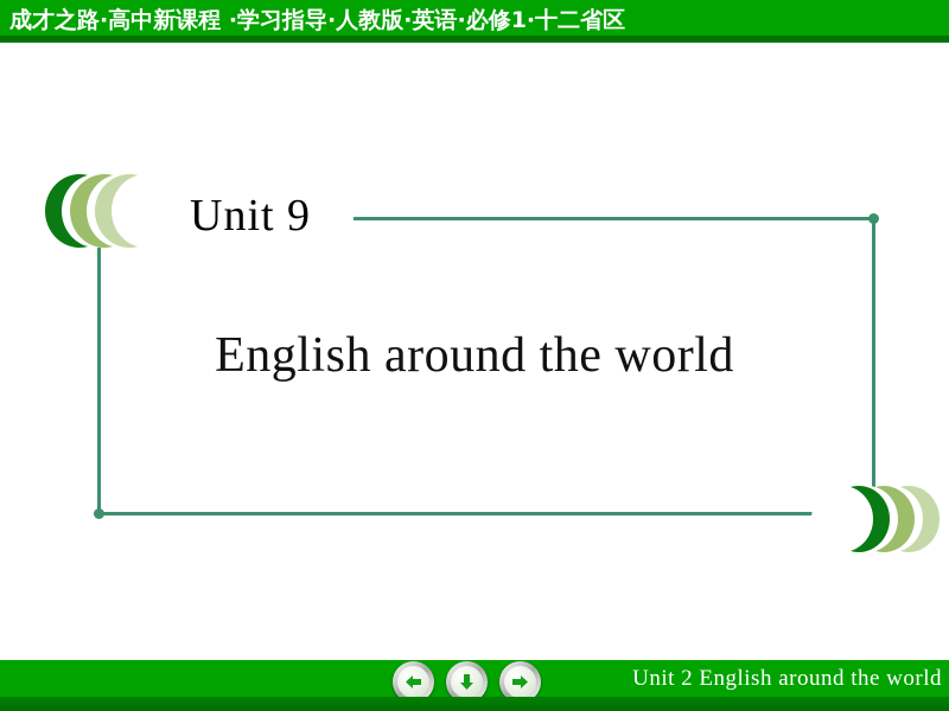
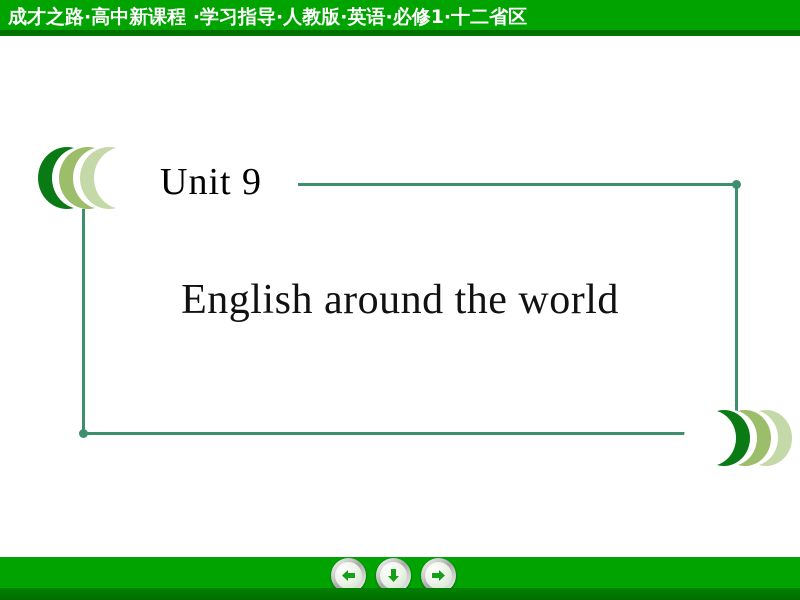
  成才之路·高中新课程 ·学习指导·人教版·英语·必修1·十二省区
  Unit 9
  English around the world
- Unit 2 English around the world
